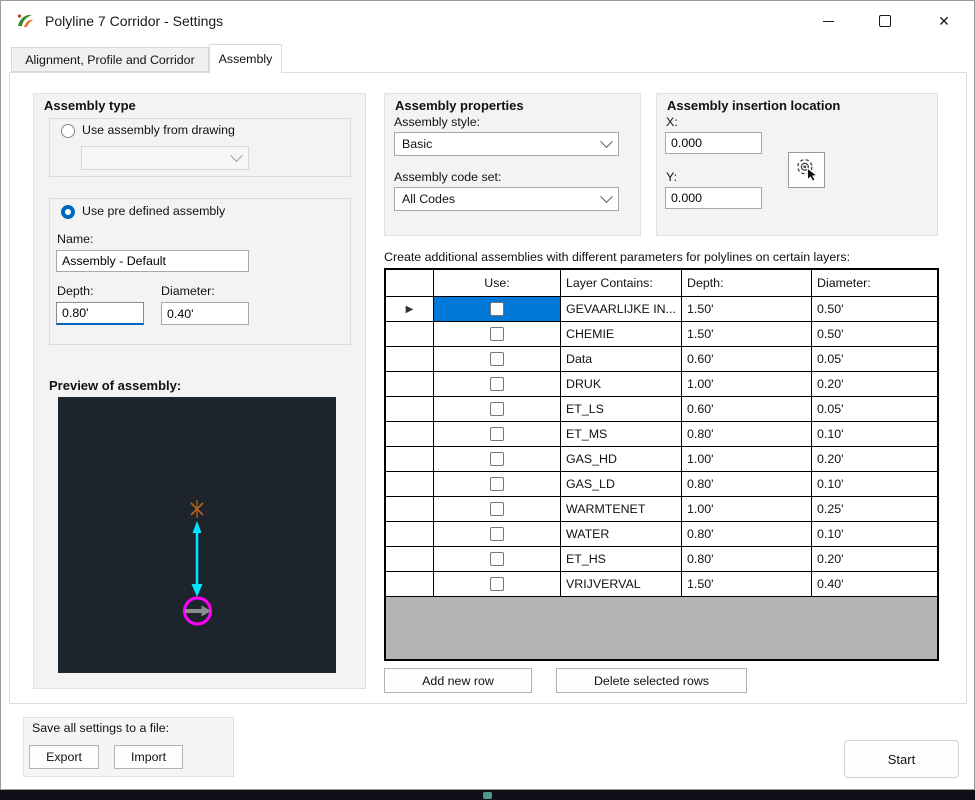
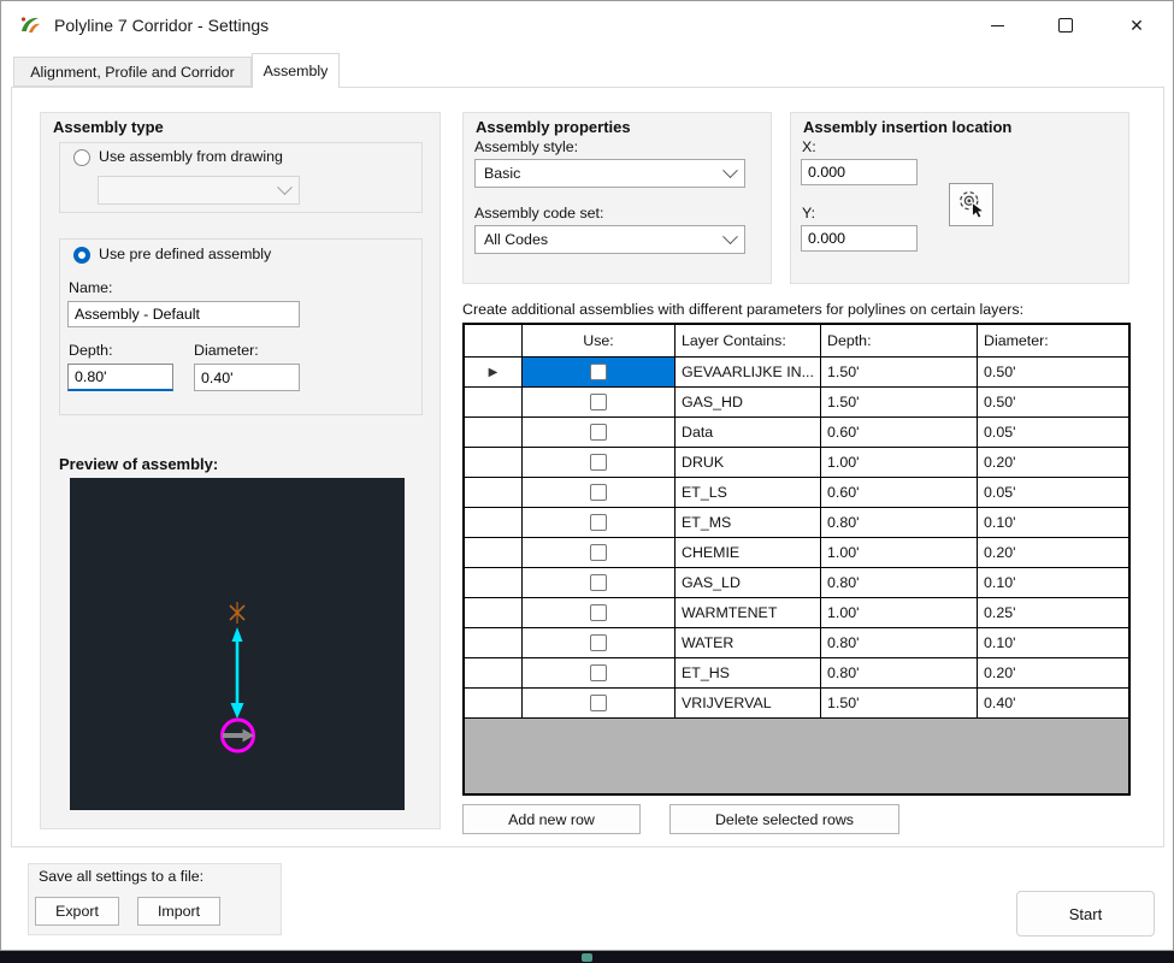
  Polyline 7 Corridor - Settings
  ✕
  Alignment, Profile and Corridor
  Assembly
  Assembly type
  Use assembly from drawing
  Use pre defined assembly
  Name:
  Assembly - Default
  Depth:
  Diameter:
  0.80'
  0.40'
  Preview of assembly:
  Assembly properties
  Assembly style:
  Basic
  Assembly code set:
  All Codes
  Assembly insertion location
  X:
  0.000
  Y:
  0.000
  Create additional assemblies with different parameters for polylines on certain layers:
  Use:
  Layer Contains:
  Depth:
  Diameter:
  ▶
  GEVAARLIJKE IN...
  1.50'
  0.50'
- CHEMIE
+ GAS_HD
  1.50'
  0.50'
  Data
  0.60'
  0.05'
  DRUK
  1.00'
  0.20'
  ET_LS
  0.60'
  0.05'
  ET_MS
  0.80'
  0.10'
- GAS_HD
+ CHEMIE
  1.00'
  0.20'
  GAS_LD
  0.80'
  0.10'
  WARMTENET
  1.00'
  0.25'
  WATER
  0.80'
  0.10'
  ET_HS
  0.80'
  0.20'
  VRIJVERVAL
  1.50'
  0.40'
  Add new row
  Delete selected rows
  Save all settings to a file:
  Export
  Import
  Start
